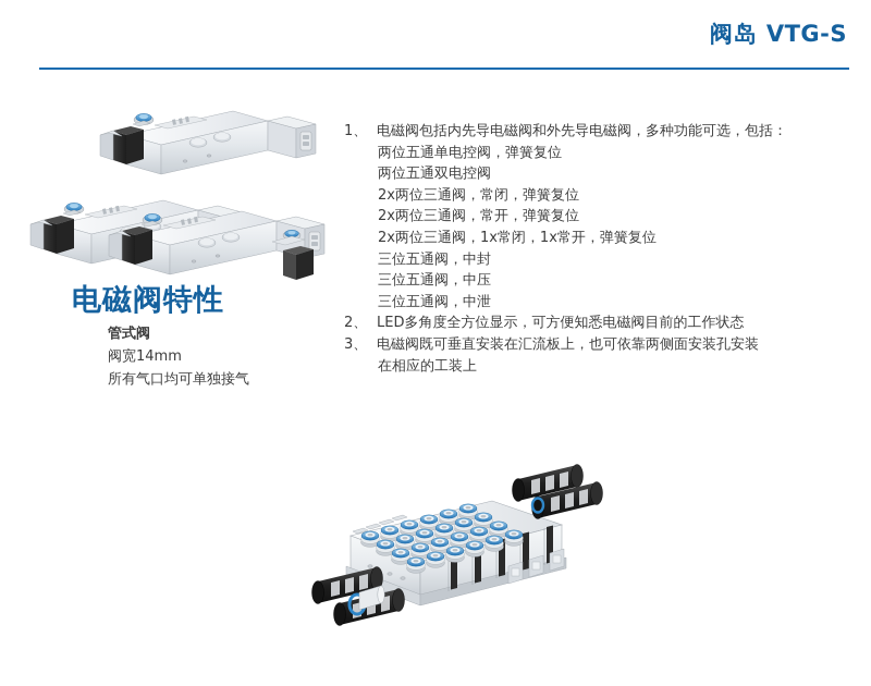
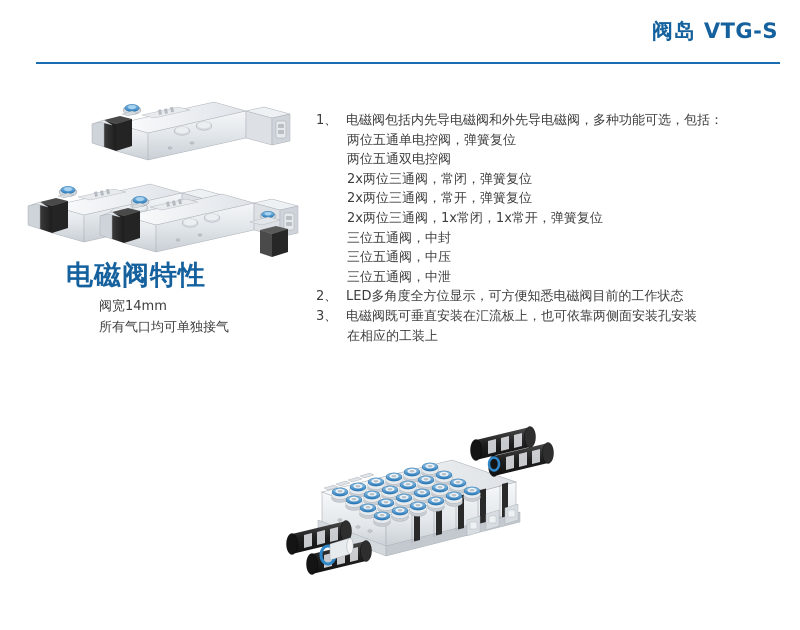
  阀岛 VTG-S
  电磁阀特性
- 管式阀
  阀宽14mm
  所有气口均可单独接气
  1、
  电磁阀包括内先导电磁阀和外先导电磁阀，多种功能可选，包括：
  两位五通单电控阀，弹簧复位
  两位五通双电控阀
  2x两位三通阀，常闭，弹簧复位
  2x两位三通阀，常开，弹簧复位
  2x两位三通阀，1x常闭，1x常开，弹簧复位
  三位五通阀，中封
  三位五通阀，中压
  三位五通阀，中泄
  2、
  LED多角度全方位显示，可方便知悉电磁阀目前的工作状态
  3、
  电磁阀既可垂直安装在汇流板上，也可依靠两侧面安装孔安装
  在相应的工装上
